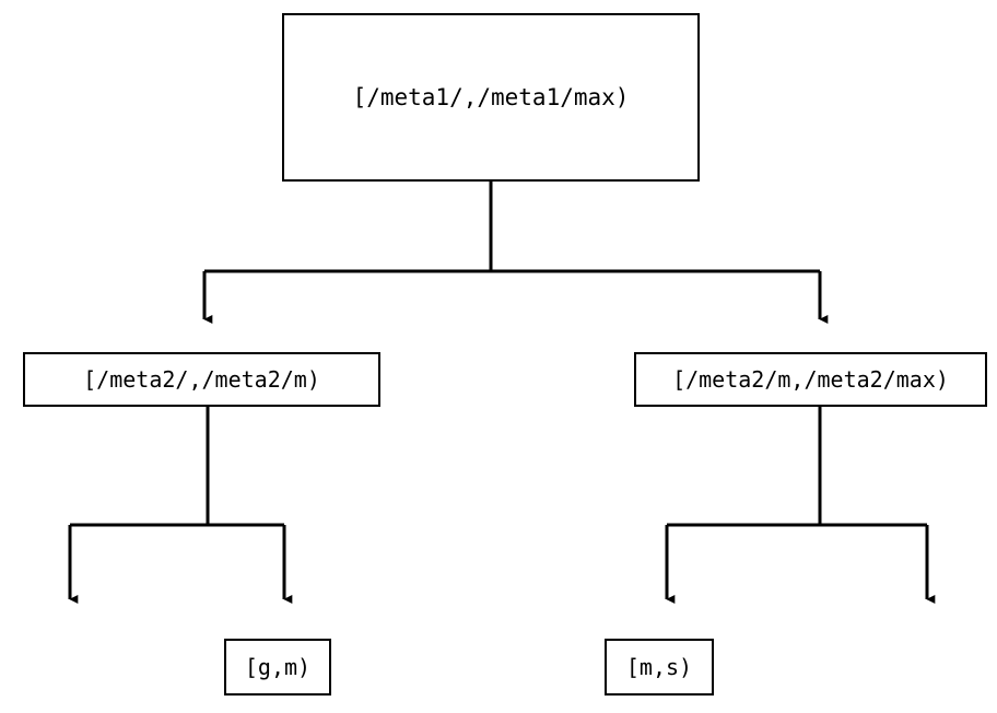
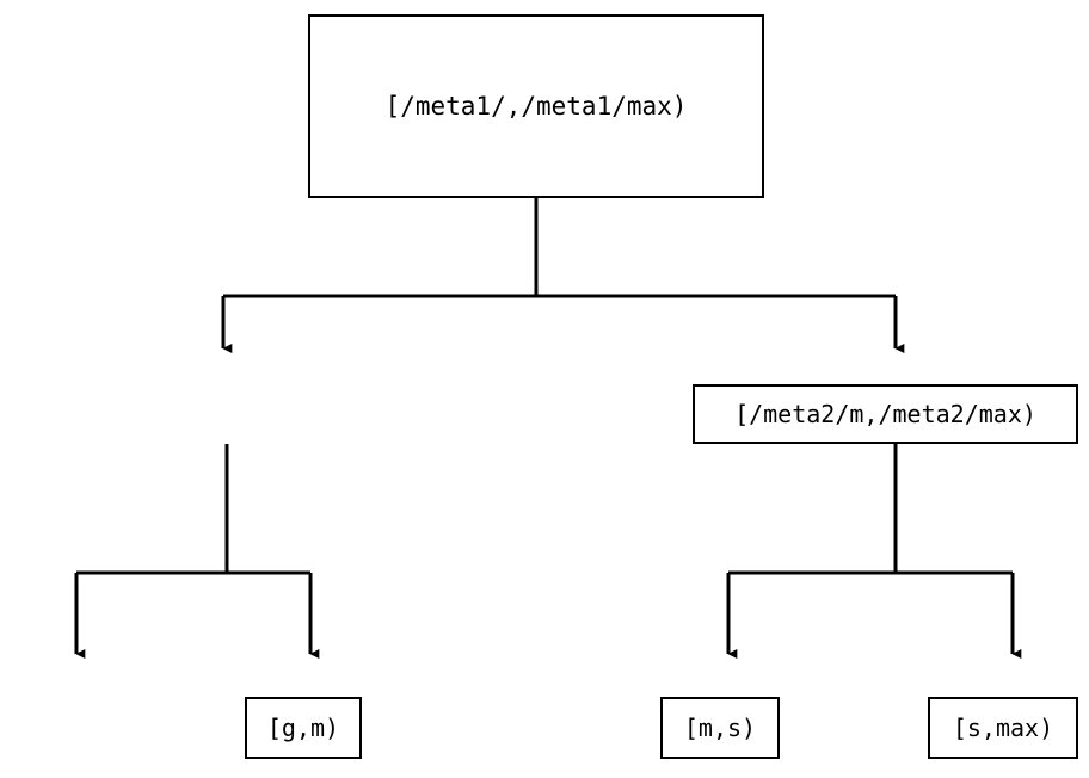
  [/meta1/,/meta1/max)
- [/meta2/,/meta2/m)
  [/meta2/m,/meta2/max)
  [g,m)
  [m,s)
+ [s,max)
